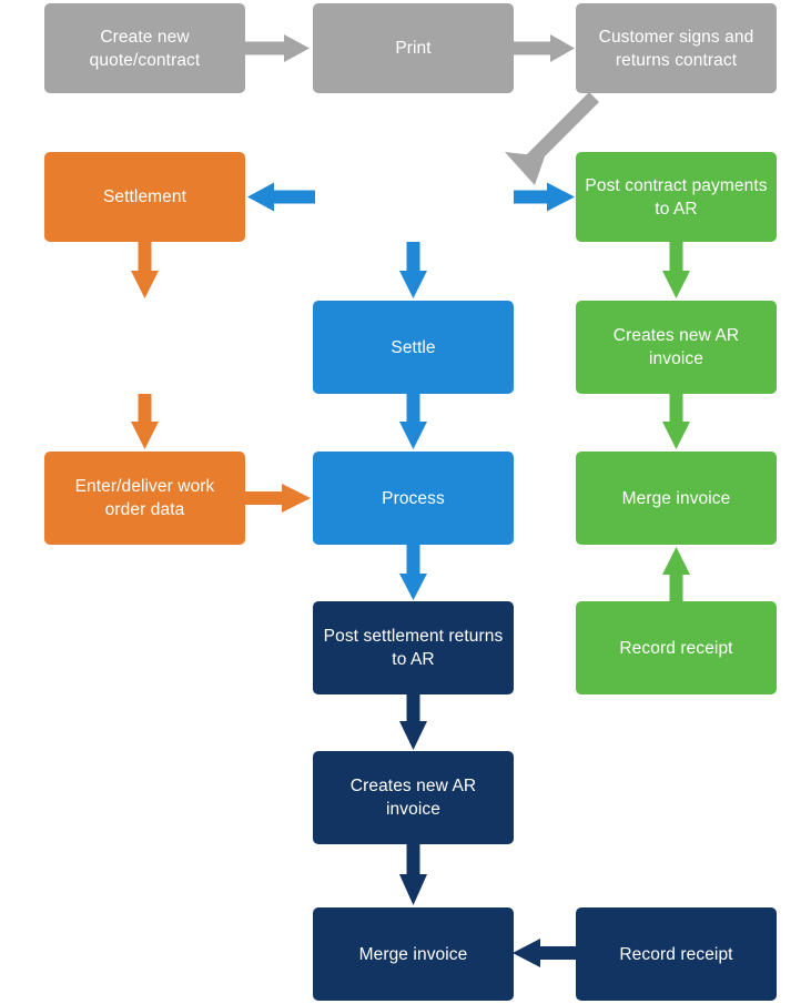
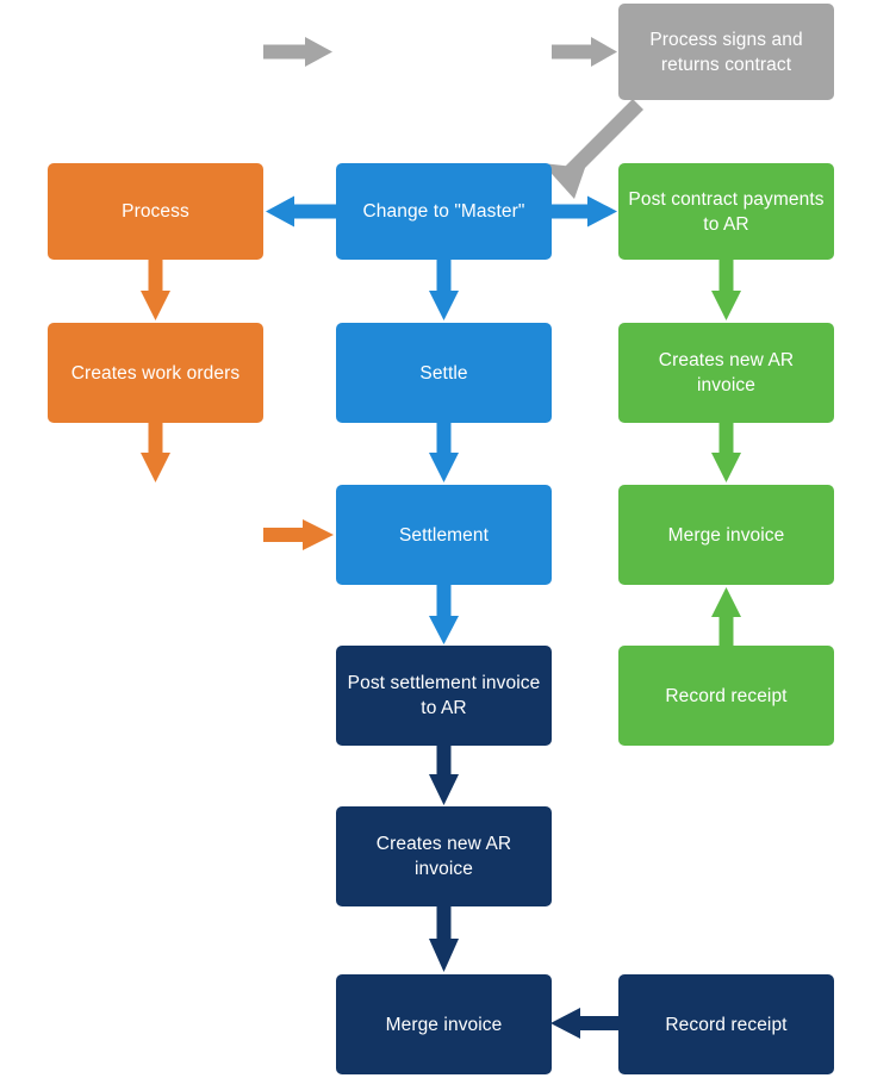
- Create new quote/contract
- Print
- Customer signs and returns contract
+ Process signs and returns contract
- Settlement
+ Process
+ Change to "Master"
  Post contract payments to AR
+ Creates work orders
  Settle
  Creates new AR invoice
- Enter/deliver work order data
- Process
+ Settlement
  Merge invoice
- Post settlement returns to AR
+ Post settlement invoice to AR
  Record receipt
  Creates new AR invoice
  Merge invoice
  Record receipt
